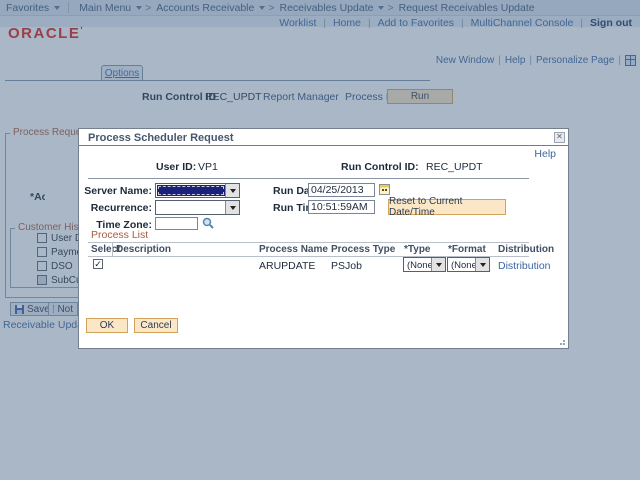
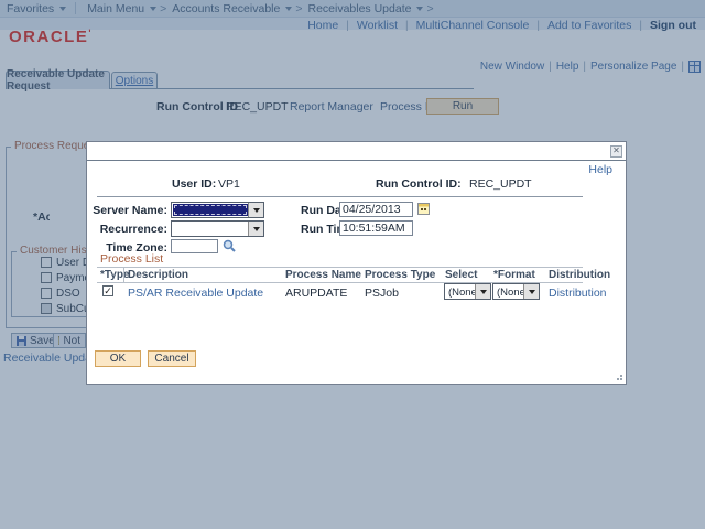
  Favorites
  Main Menu
  >
  Accounts Receivable
  >
  Receivables Update
  >
- Request Receivables Update
- Worklist
+ Home
  |
- Home
+ Worklist
  |
- Add to Favorites
+ MultiChannel Console
  |
- MultiChannel Console
+ Add to Favorites
  |
  Sign out
  ORACLEʹ
  New Window
  |
  Help
  |
  Personalize Page
  |
+ Receivable Update Request
  Options
  Run Control ID
  REC_UPDT
  Report Manager
  Run
  Process Requ
  *Ac
  Customer His
  User
  Paym
  DSO
  SubC
  Save
  Not
  Receivable Upd
- Process Scheduler Request
  ✕
  Help
  User ID:
  VP1
  Run Control ID:
  REC_UPDT
  Server Name:
  04/25/2013
  Recurrence:
  10:51:59AM
- Reset to Current Date/Time
  Time Zone:
  Process List
- Select
+ *Type
  Description
  Process Name
  Process Type
- *Type
+ Select
  *Format
  Distribution
  ✓
+ PS/AR Receivable Update
  ARUPDATE
  PSJob
  Distribution
  OK
  Cancel
